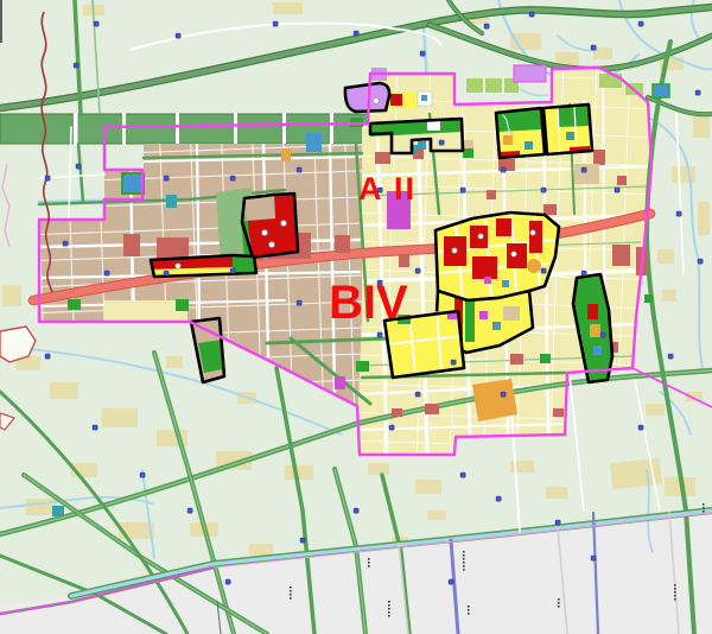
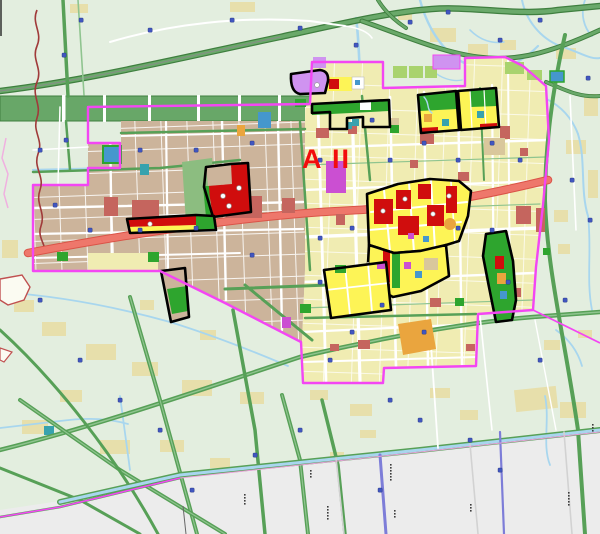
  A II
- BIV
